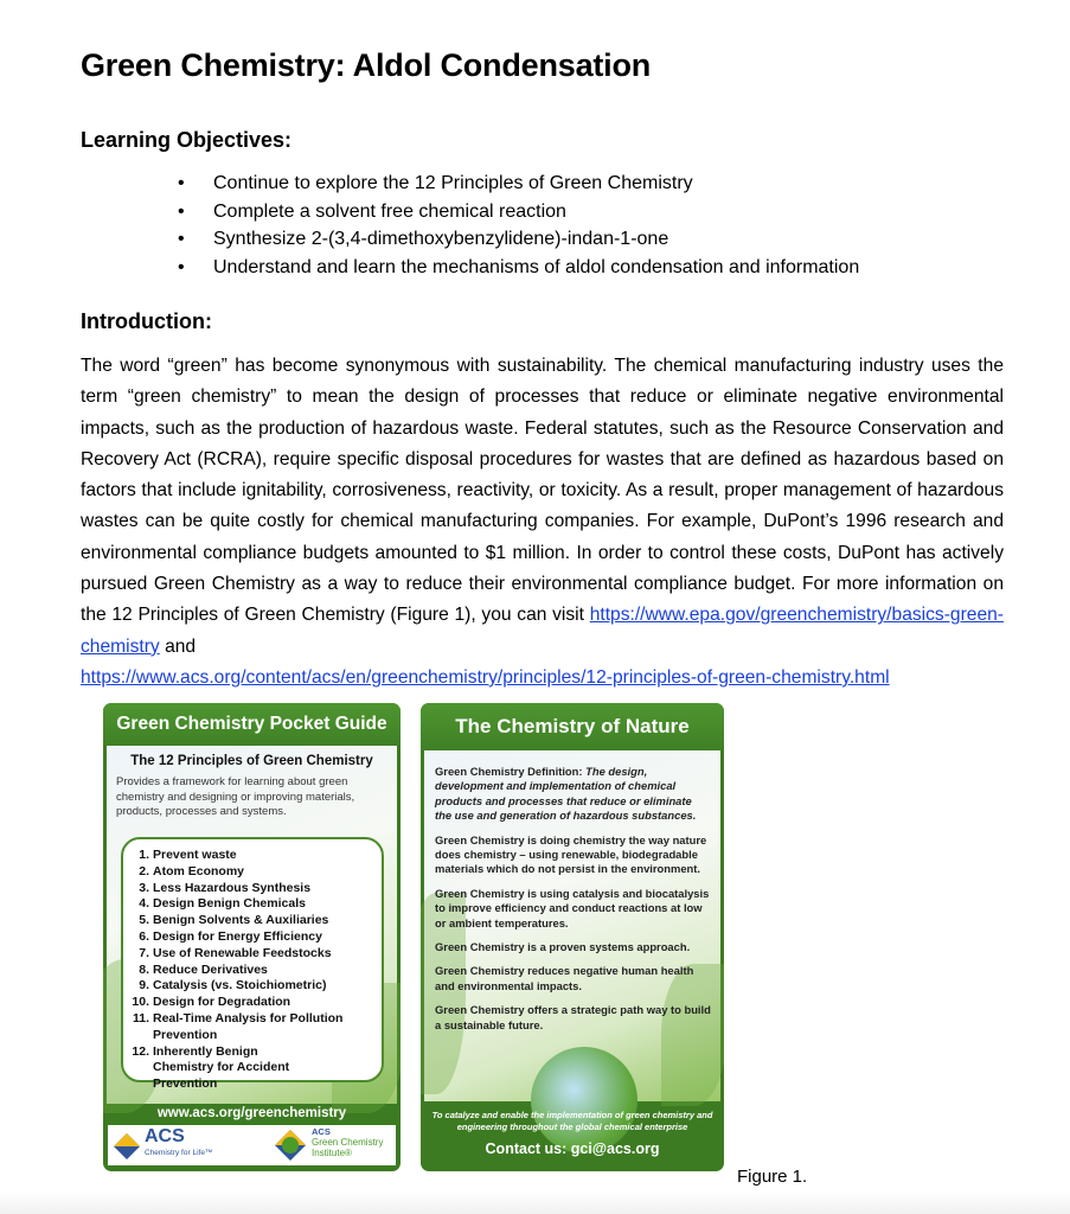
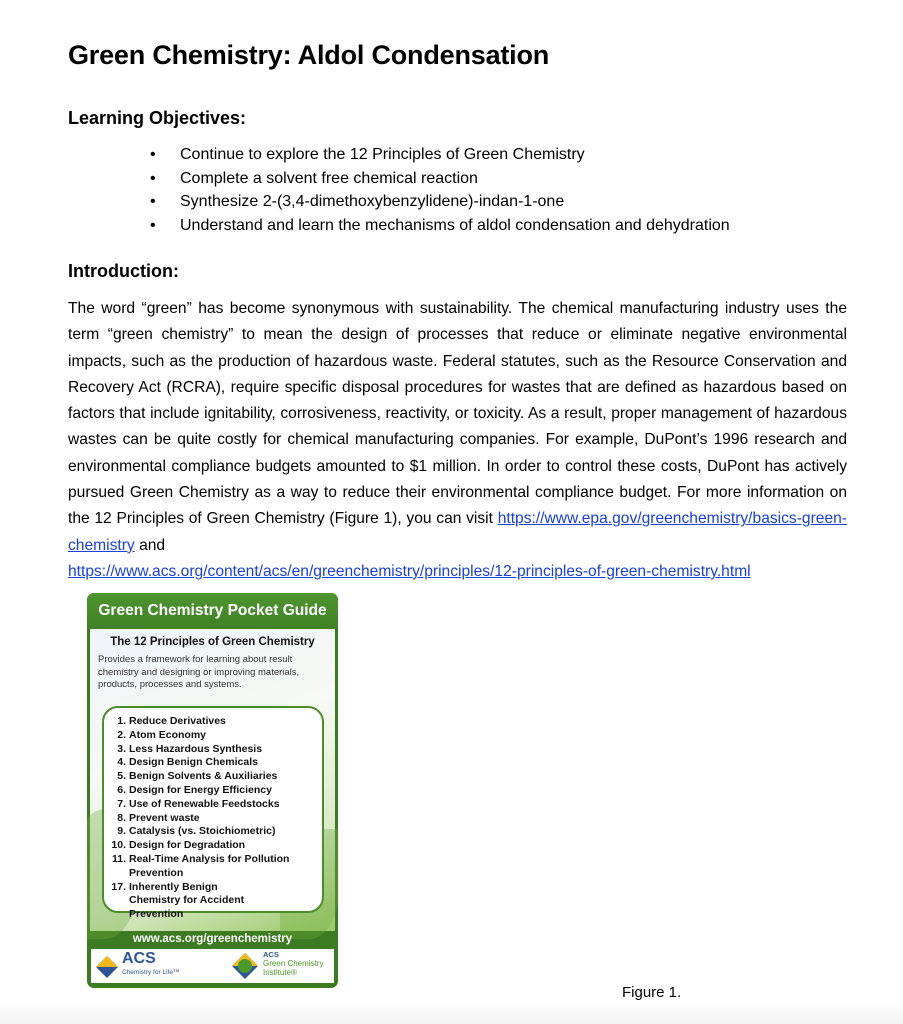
  Green Chemistry: Aldol Condensation
  Learning Objectives:
  Continue to explore the 12 Principles of Green Chemistry
  Complete a solvent free chemical reaction
  Synthesize 2-(3,4-dimethoxybenzylidene)-indan-1-one
- Understand and learn the mechanisms of aldol condensation and information
+ Understand and learn the mechanisms of aldol condensation and dehydration
  Introduction:
  The word “green” has become synonymous with sustainability. The chemical manufacturing industry uses the term “green chemistry” to mean the design of processes that reduce or eliminate negative environmental impacts, such as the production of hazardous waste. Federal statutes, such as the Resource Conservation and Recovery Act (RCRA), require specific disposal procedures for wastes that are defined as hazardous based on factors that include ignitability, corrosiveness, reactivity, or toxicity. As a result, proper management of hazardous wastes can be quite costly for chemical manufacturing companies. For example, DuPont’s 1996 research and environmental compliance budgets amounted to $1 million. In order to control these costs, DuPont has actively pursued Green Chemistry as a way to reduce their environmental compliance budget. For more information on the 12 Principles of Green Chemistry (Figure 1), you can visit https://www.epa.gov/greenchemistry/basics-green-chemistry and
  https://www.acs.org/content/acs/en/greenchemistry/principles/12-principles-of-green-chemistry.html
  Green Chemistry Pocket Guide
  The 12 Principles of Green Chemistry
- Provides a framework for learning about green chemistry and designing or improving materials, products, processes and systems.
+ Provides a framework for learning about result chemistry and designing or improving materials, products, processes and systems.
  1.
- Prevent waste
+ Reduce Derivatives
  2.
  Atom Economy
  3.
  Less Hazardous Synthesis
  4.
  Design Benign Chemicals
  5.
  Benign Solvents & Auxiliaries
  6.
  Design for Energy Efficiency
  7.
  Use of Renewable Feedstocks
  8.
- Reduce Derivatives
+ Prevent waste
  9.
  Catalysis (vs. Stoichiometric)
  10.
  Design for Degradation
  11.
  Real-Time Analysis for Pollution Prevention
- 12.
+ 17.
  Inherently Benign Chemistry for Accident Prevention
  www.acs.org/greenchemistry
  ACS
  ACS
  Green Chemistry
  Institute®
- The Chemistry of Nature
- Green Chemistry Definition: The design, development and implementation of chemical products and processes that reduce or eliminate the use and generation of hazardous substances.
- Green Chemistry is doing chemistry the way nature does chemistry – using renewable, biodegradable materials which do not persist in the environment.
- Green Chemistry is using catalysis and biocatalysis to improve efficiency and conduct reactions at low or ambient temperatures.
- Green Chemistry is a proven systems approach.
- Green Chemistry reduces negative human health and environmental impacts.
- Green Chemistry offers a strategic path way to build a sustainable future.
- To catalyze and enable the implementation of green chemistry and engineering throughout the global chemical enterprise
- Contact us: gci@acs.org
  Figure 1.
